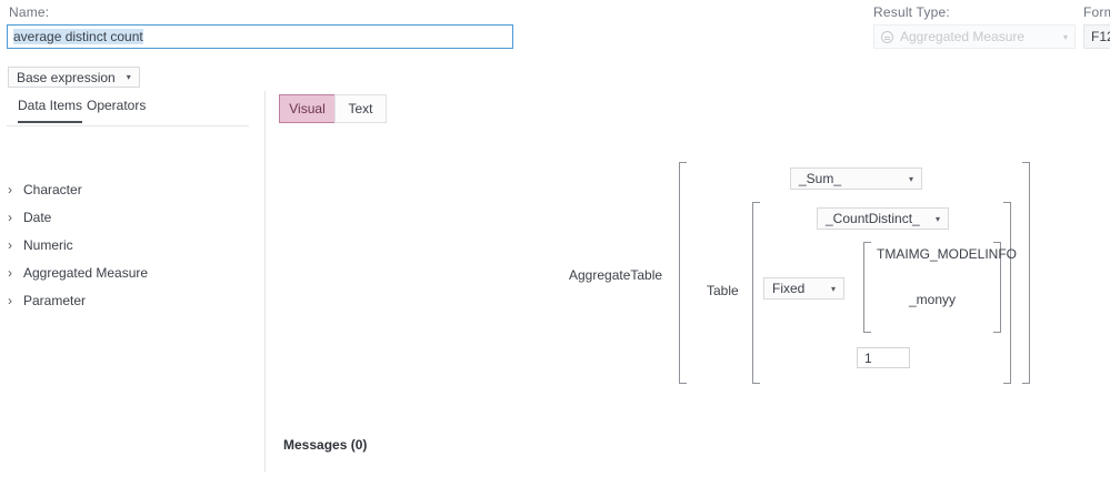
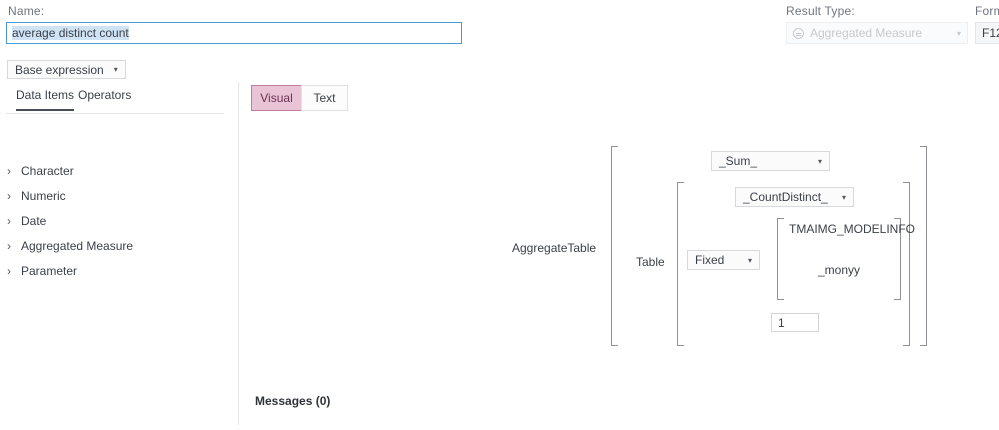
  Name:
  average distinct count
  Result Type:
  Aggregated Measure
  ▾
  For
  Base expression
  ▾
  Data Items
  Operators
  ›
  Character
  ›
- Date
+ Numeric
  ›
- Numeric
+ Date
  ›
  Aggregated Measure
  ›
  Parameter
  Visual
  Text
  AggregateTable
  Table
  _Sum_
  ▾
  _CountDistinct_
  ▾
  Fixed
  ▾
  TMAIMG_MODELINFO
  _monyy
  1
  Messages (0)
